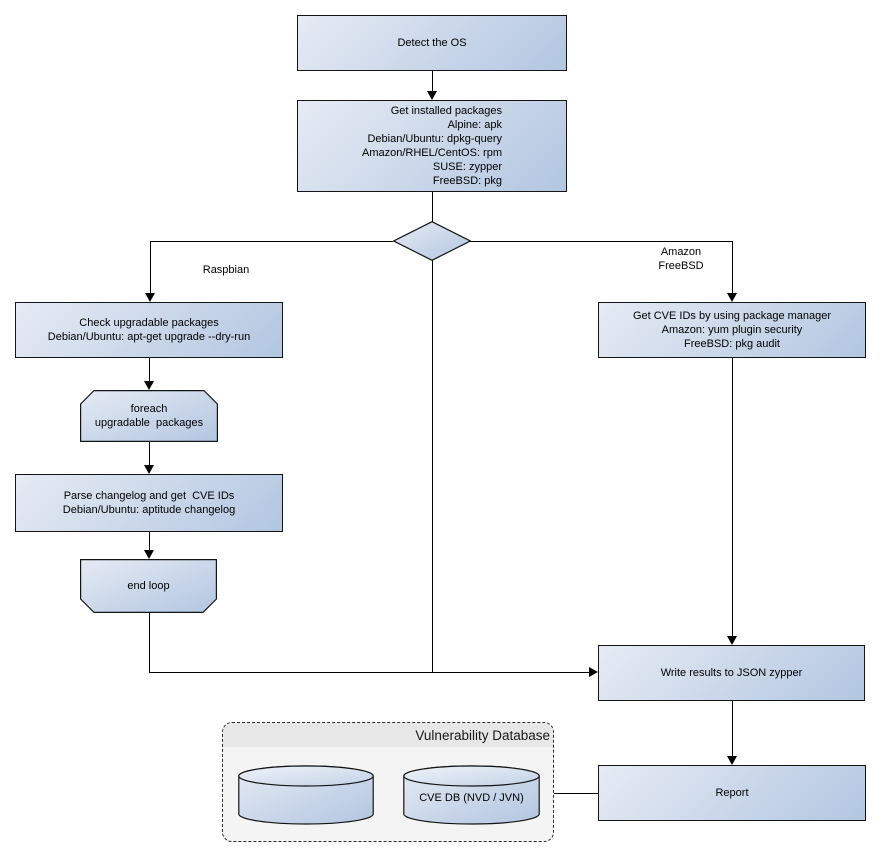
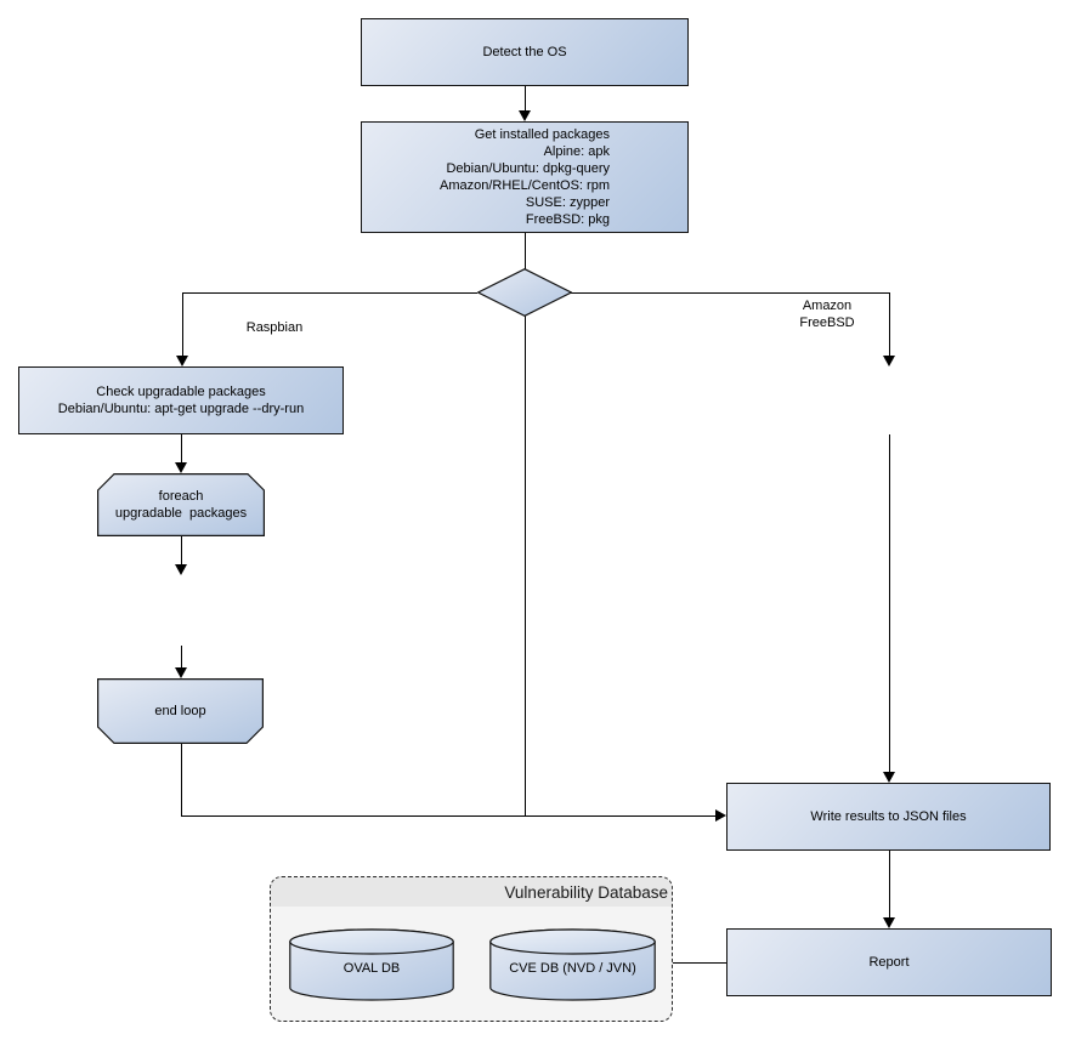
  Raspbian
  Amazon
  FreeBSD
  Detect the OS
  Get installed packages
  Alpine: apk
  Debian/Ubuntu: dpkg-query
  Amazon/RHEL/CentOS: rpm
  SUSE: zypper
  FreeBSD: pkg
  Check upgradable packages
  Debian/Ubuntu: apt-get upgrade --dry-run
- Parse changelog and get CVE IDs
- Debian/Ubuntu: aptitude changelog
- Get CVE IDs by using package manager
- Amazon: yum plugin security
- FreeBSD: pkg audit
- Write results to JSON zypper
+ Write results to JSON files
  Report
  foreach
  upgradable packages
  end loop
  Vulnerability Database
+ OVAL DB
  CVE DB (NVD / JVN)
